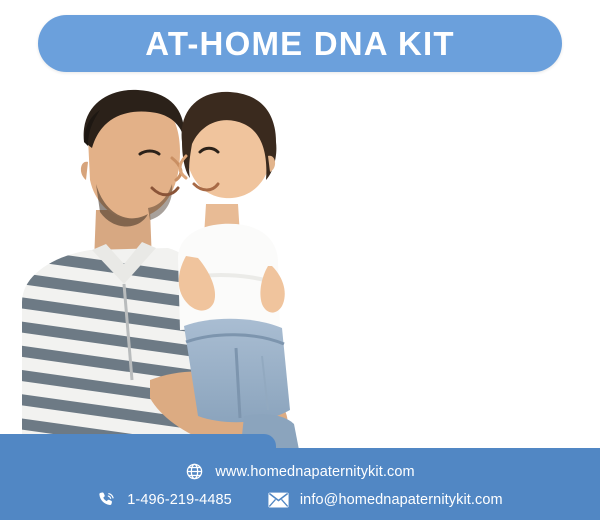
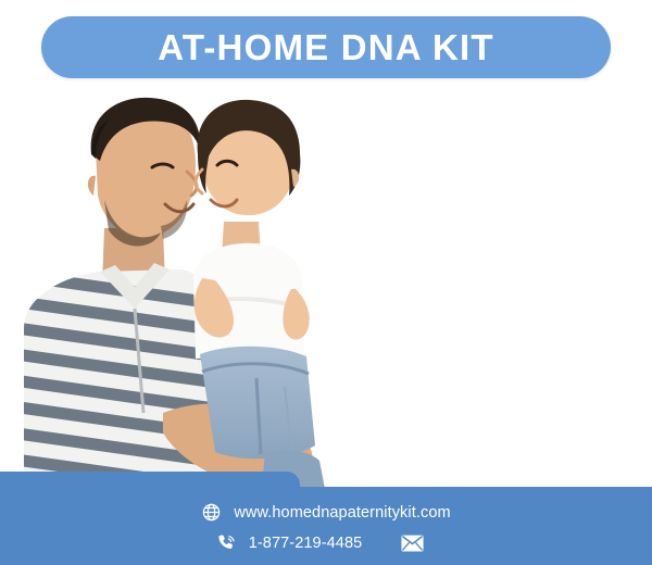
  AT-HOME DNA KIT
  www.homednapaternitykit.com
- 1-496-219-4485
+ 1-877-219-4485
- info@homednapaternitykit.com
